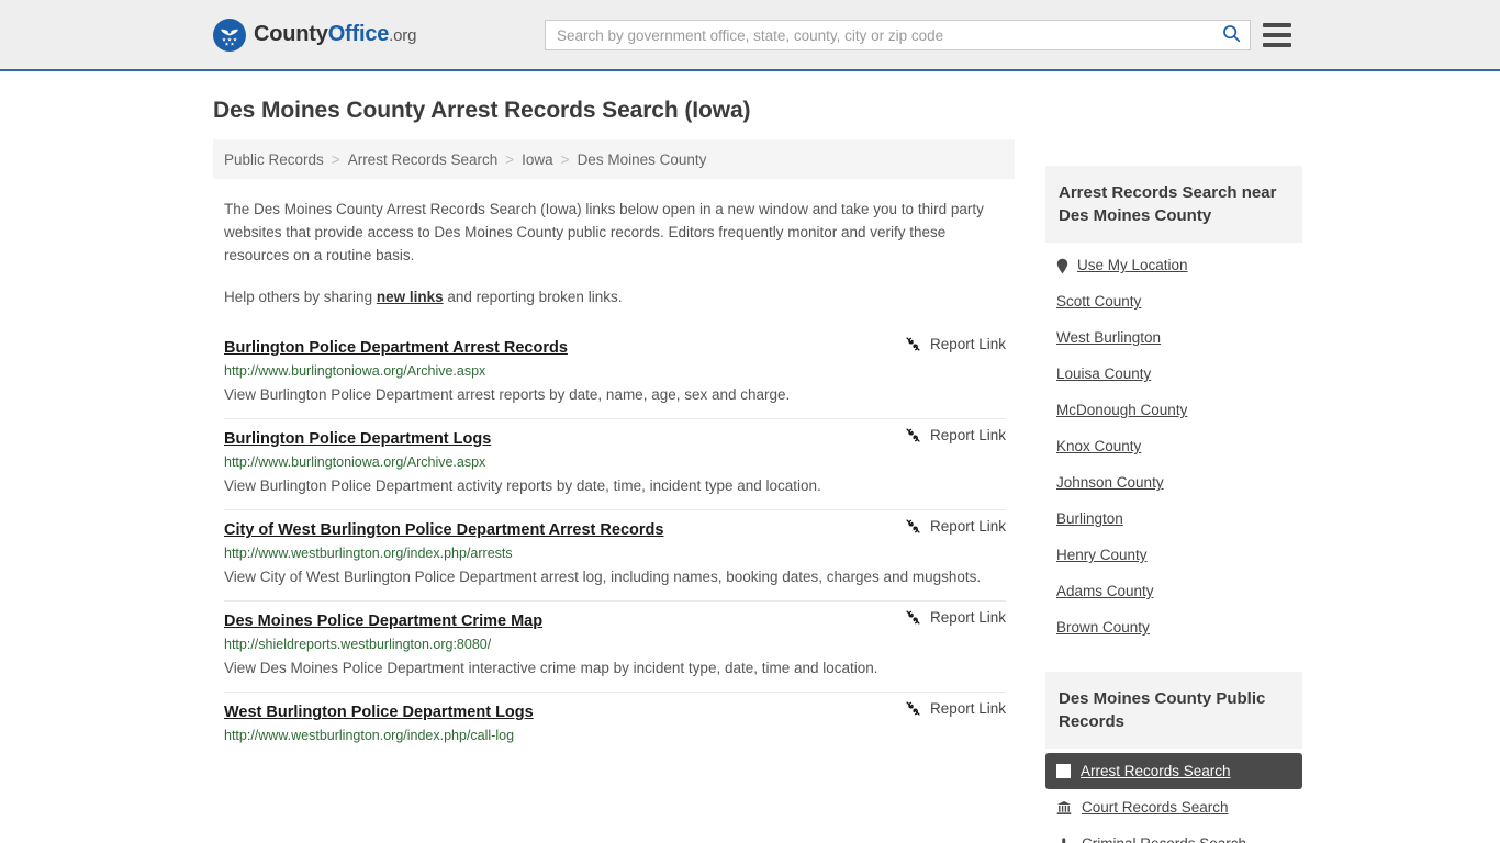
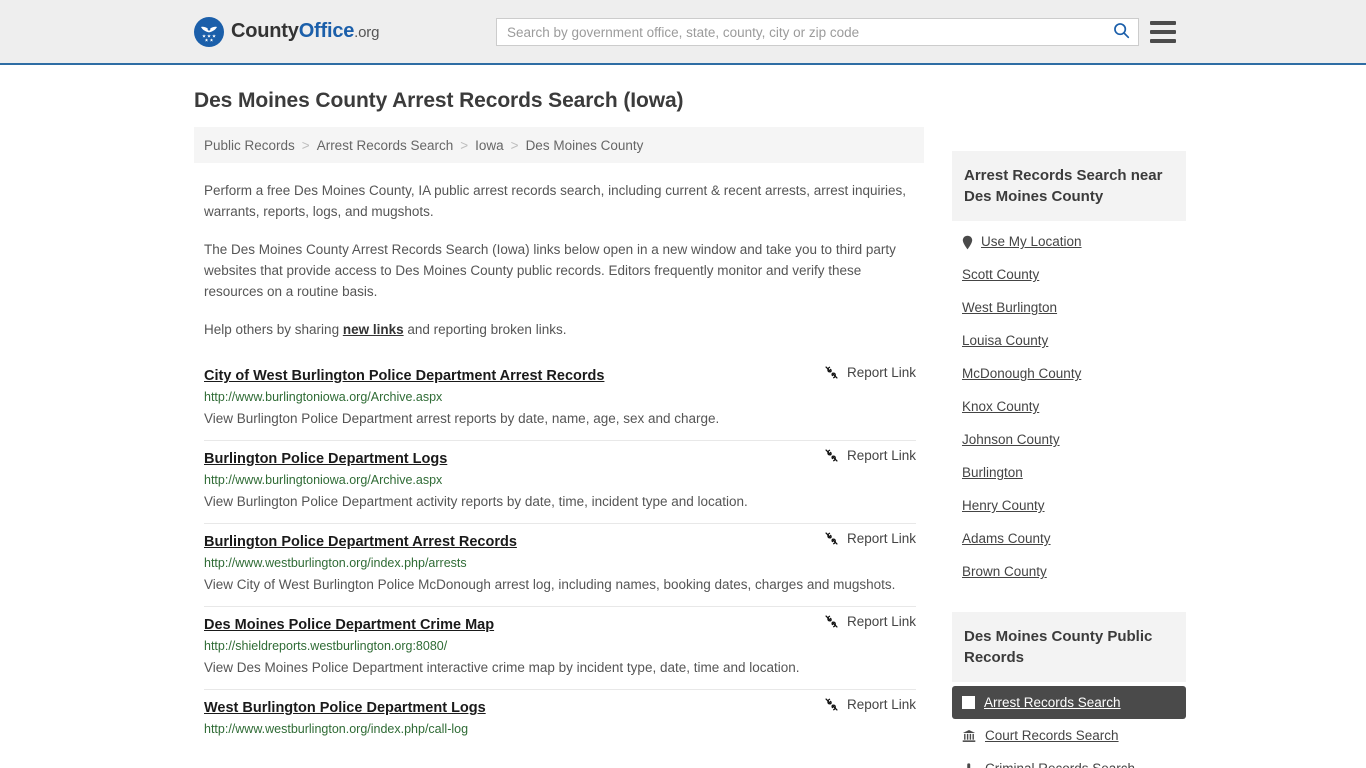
  CountyOffice.org
  Search by government office, state, county, city or zip code
  Des Moines County Arrest Records Search (Iowa)
  Public Records
  >
  Arrest Records Search
  >
  Iowa
  >
  Des Moines County
+ Perform a free Des Moines County, IA public arrest records search, including current & recent arrests, arrest inquiries, warrants, reports, logs, and mugshots.
  The Des Moines County Arrest Records Search (Iowa) links below open in a new window and take you to third party websites that provide access to Des Moines County public records. Editors frequently monitor and verify these resources on a routine basis.
  Help others by sharing new links and reporting broken links.
- Burlington Police Department Arrest Records
+ City of West Burlington Police Department Arrest Records
  Report Link
  http://www.burlingtoniowa.org/Archive.aspx
  View Burlington Police Department arrest reports by date, name, age, sex and charge.
  Burlington Police Department Logs
  Report Link
  http://www.burlingtoniowa.org/Archive.aspx
  View Burlington Police Department activity reports by date, time, incident type and location.
- City of West Burlington Police Department Arrest Records
+ Burlington Police Department Arrest Records
  Report Link
  http://www.westburlington.org/index.php/arrests
- View City of West Burlington Police Department arrest log, including names, booking dates, charges and mugshots.
+ View City of West Burlington Police McDonough arrest log, including names, booking dates, charges and mugshots.
  Des Moines Police Department Crime Map
  Report Link
  http://shieldreports.westburlington.org:8080/
  View Des Moines Police Department interactive crime map by incident type, date, time and location.
  West Burlington Police Department Logs
  Report Link
  http://www.westburlington.org/index.php/call-log
  Arrest Records Search near Des Moines County
  Use My Location
  Scott County
  West Burlington
  Louisa County
  McDonough County
  Knox County
  Johnson County
  Burlington
  Henry County
  Adams County
  Brown County
  Des Moines County Public Records
  Arrest Records Search
  Court Records Search
